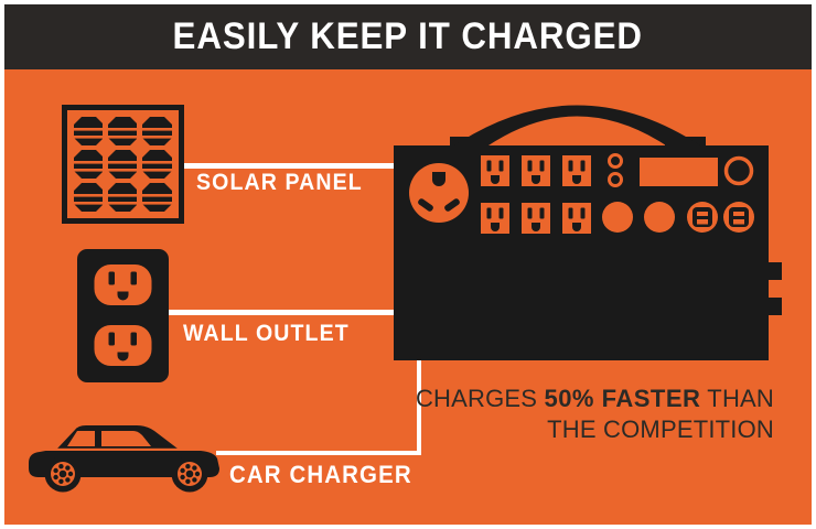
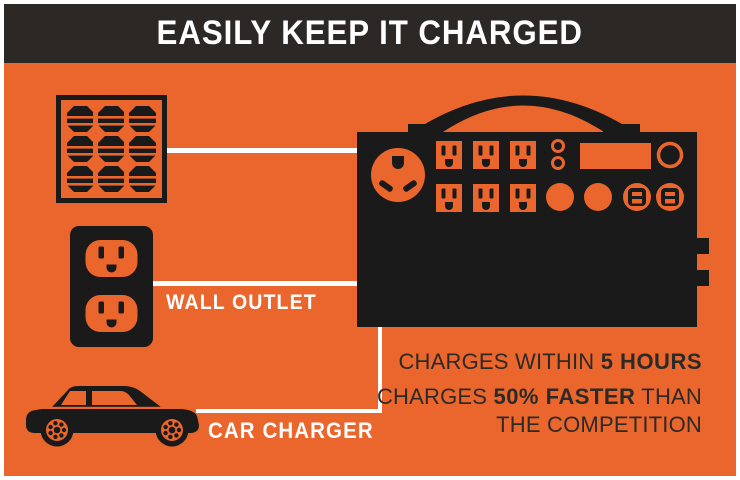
  EASILY KEEP IT CHARGED
- SOLAR PANEL
  WALL OUTLET
  CAR CHARGER
+ CHARGES WITHIN 5 HOURS
  CHARGES 50% FASTER THAN
  THE COMPETITION
